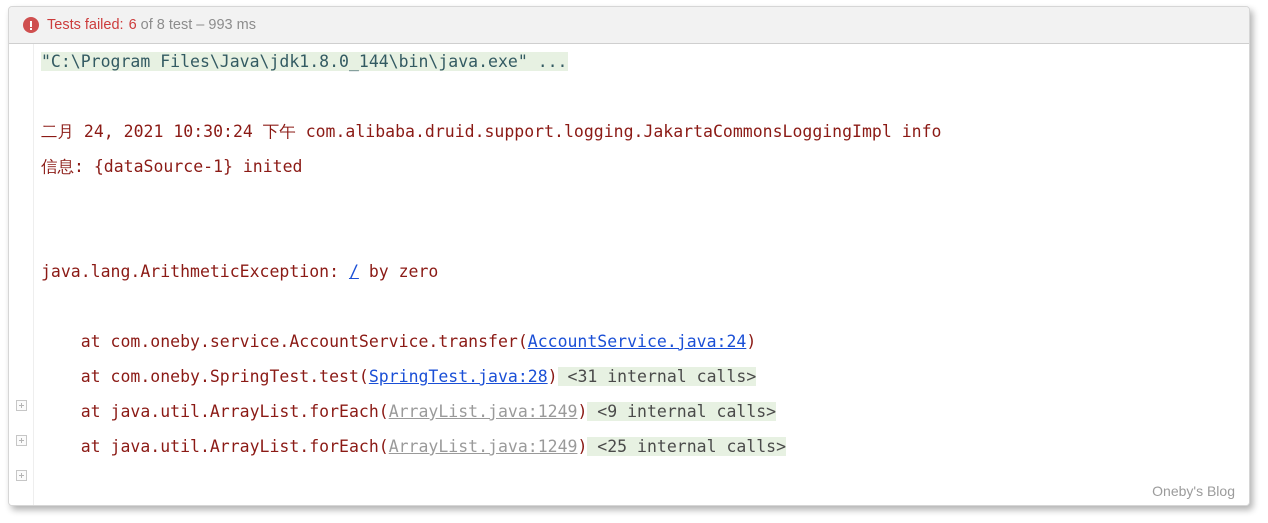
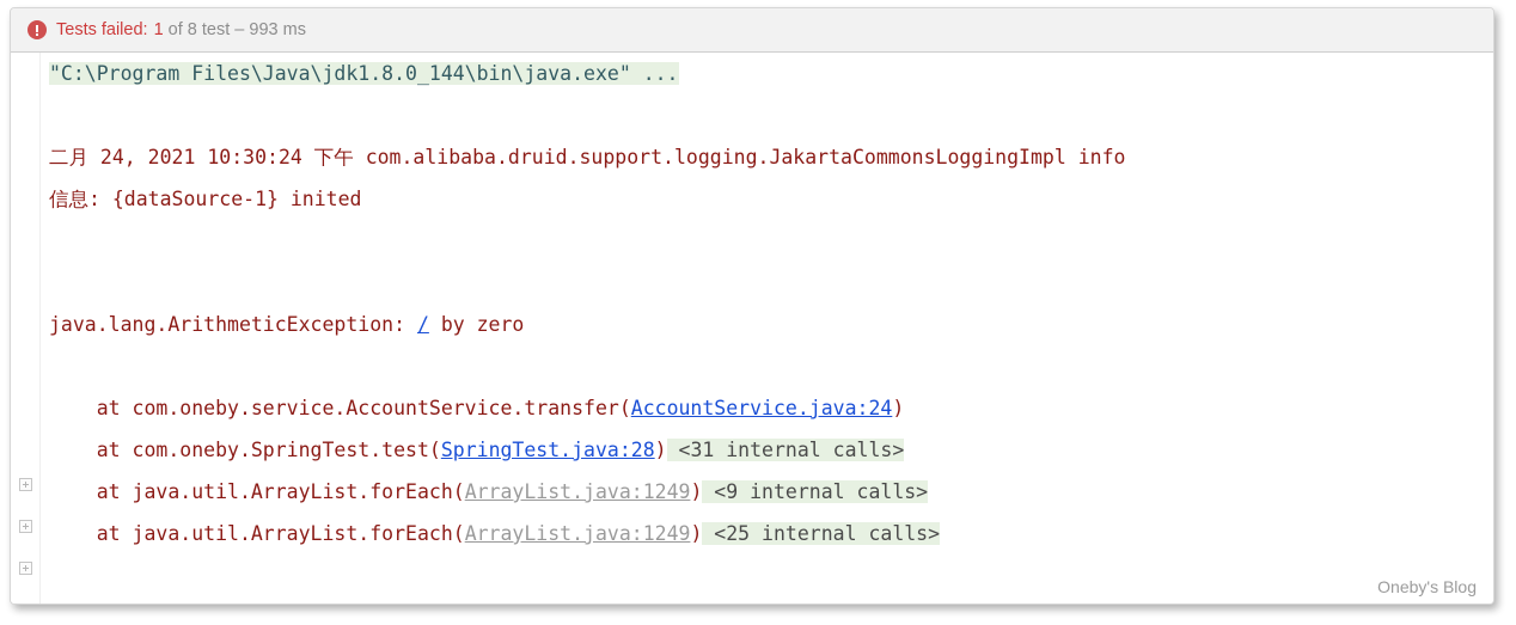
  Tests failed:
- 6
+ 1
  of 8 test – 993 ms
  "C:\Program Files\Java\jdk1.8.0_144\bin\java.exe" ...
  二月 24, 2021 10:30:24 下午 com.alibaba.druid.support.logging.JakartaCommonsLoggingImpl info
  信息: {dataSource-1} inited
  java.lang.ArithmeticException: / by zero
  at com.oneby.service.AccountService.transfer(AccountService.java:24)
  at com.oneby.SpringTest.test(SpringTest.java:28) <31 internal calls>
  at java.util.ArrayList.forEach(ArrayList.java:1249) <9 internal calls>
  at java.util.ArrayList.forEach(ArrayList.java:1249) <25 internal calls>
  Oneby's Blog
